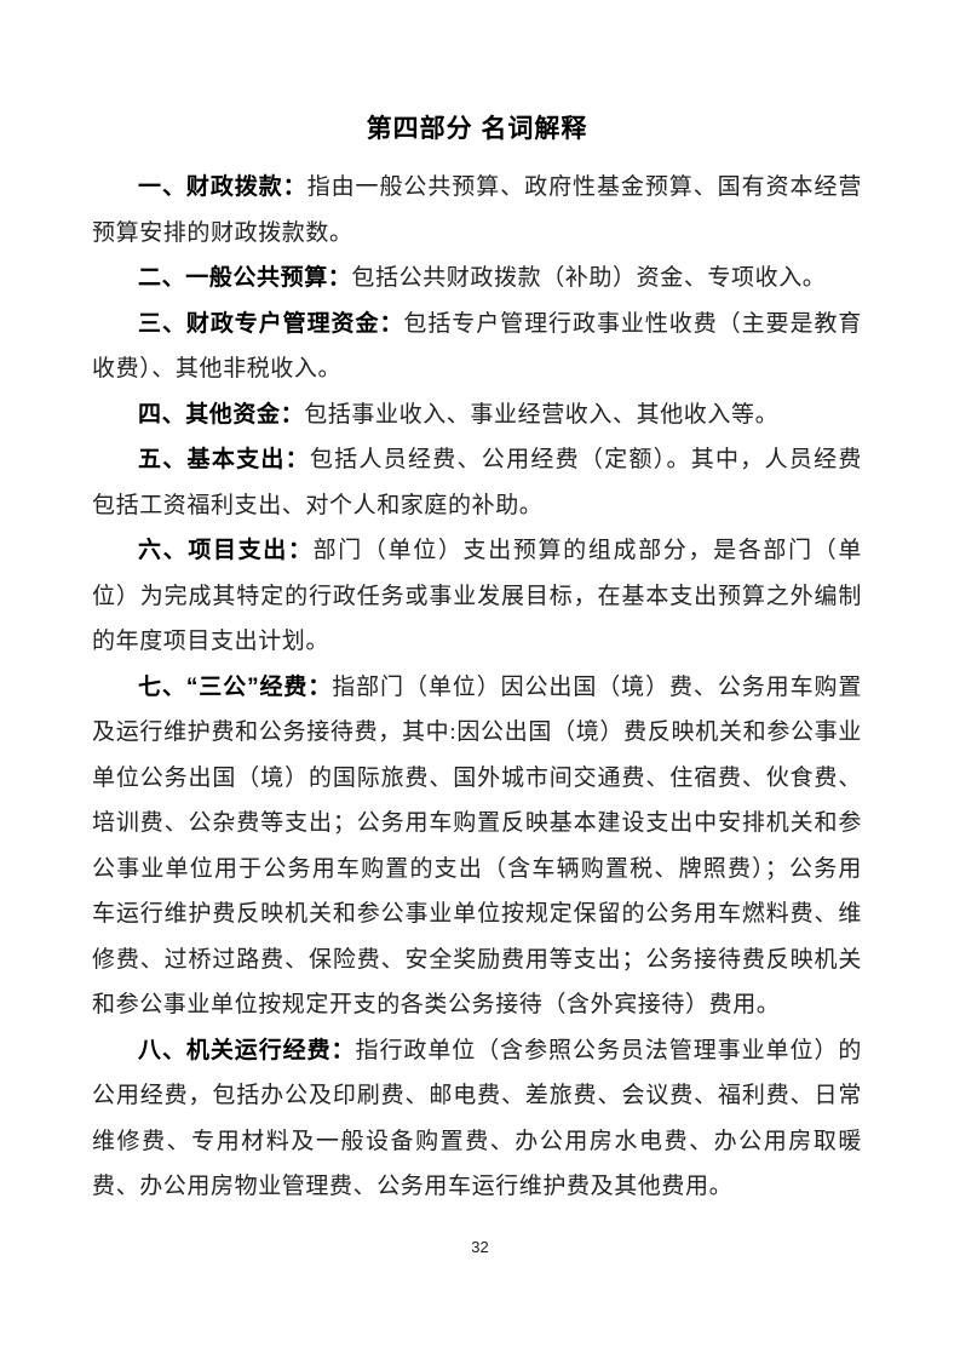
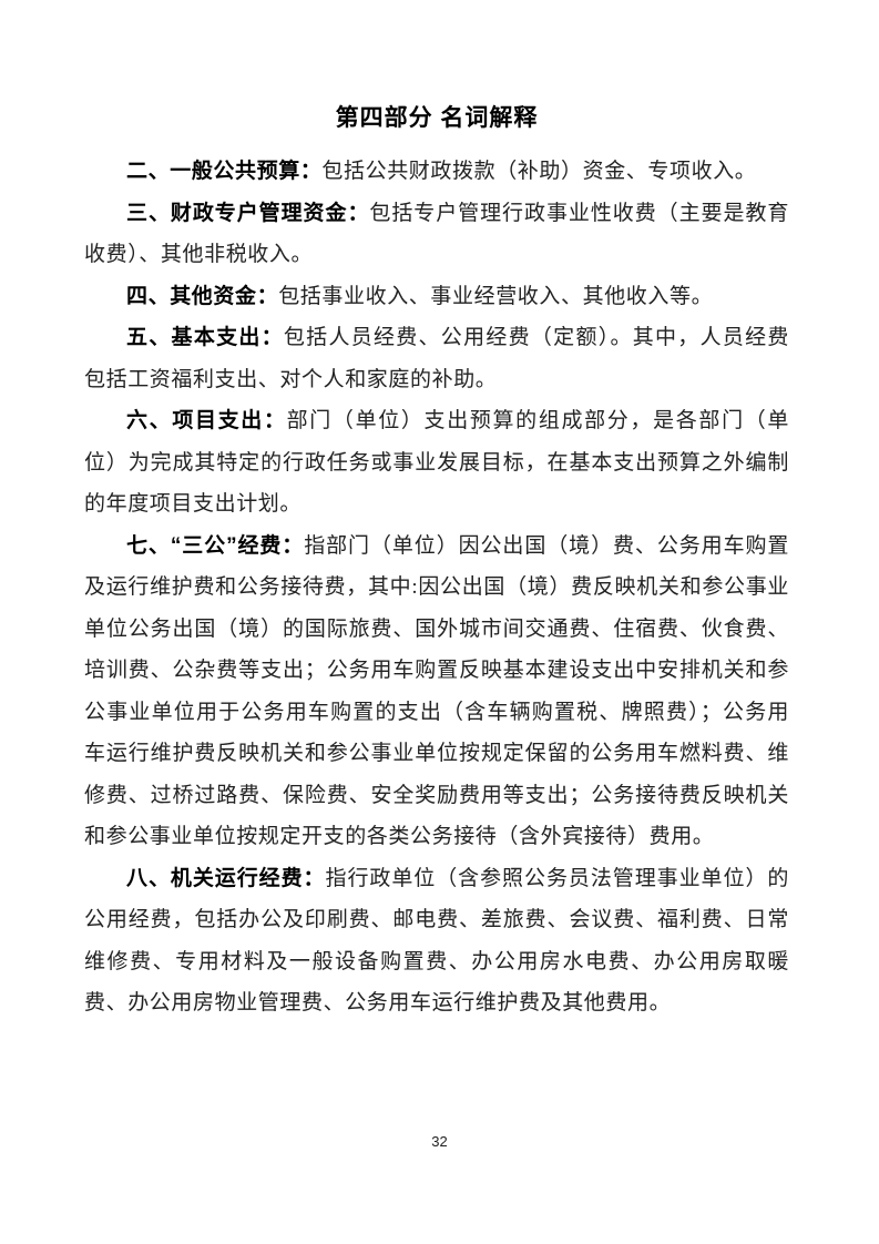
  第四部分 名词解释
- 一、财政拨款：指由一般公共预算、政府性基金预算、国有资本经营预算安排的财政拨款数。
  二、一般公共预算：包括公共财政拨款（补助）资金、专项收入。
  三、财政专户管理资金：包括专户管理行政事业性收费（主要是教育收费）、其他非税收入。
  四、其他资金：包括事业收入、事业经营收入、其他收入等。
  五、基本支出：包括人员经费、公用经费（定额）。其中，人员经费包括工资福利支出、对个人和家庭的补助。
  六、项目支出：部门（单位）支出预算的组成部分，是各部门（单位）为完成其特定的行政任务或事业发展目标，在基本支出预算之外编制的年度项目支出计划。
  七、“三公”经费：指部门（单位）因公出国（境）费、公务用车购置及运行维护费和公务接待费，其中:因公出国（境）费反映机关和参公事业单位公务出国（境）的国际旅费、国外城市间交通费、住宿费、伙食费、培训费、公杂费等支出；公务用车购置反映基本建设支出中安排机关和参公事业单位用于公务用车购置的支出（含车辆购置税、牌照费）；公务用车运行维护费反映机关和参公事业单位按规定保留的公务用车燃料费、维修费、过桥过路费、保险费、安全奖励费用等支出；公务接待费反映机关和参公事业单位按规定开支的各类公务接待（含外宾接待）费用。
  八、机关运行经费：指行政单位（含参照公务员法管理事业单位）的公用经费，包括办公及印刷费、邮电费、差旅费、会议费、福利费、日常维修费、专用材料及一般设备购置费、办公用房水电费、办公用房取暖费、办公用房物业管理费、公务用车运行维护费及其他费用。
  32
